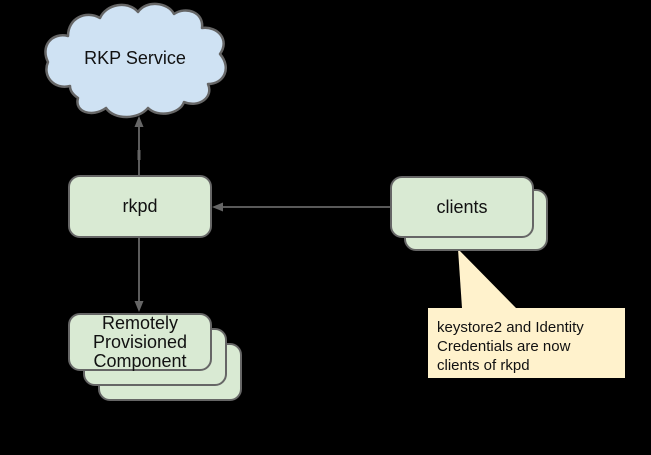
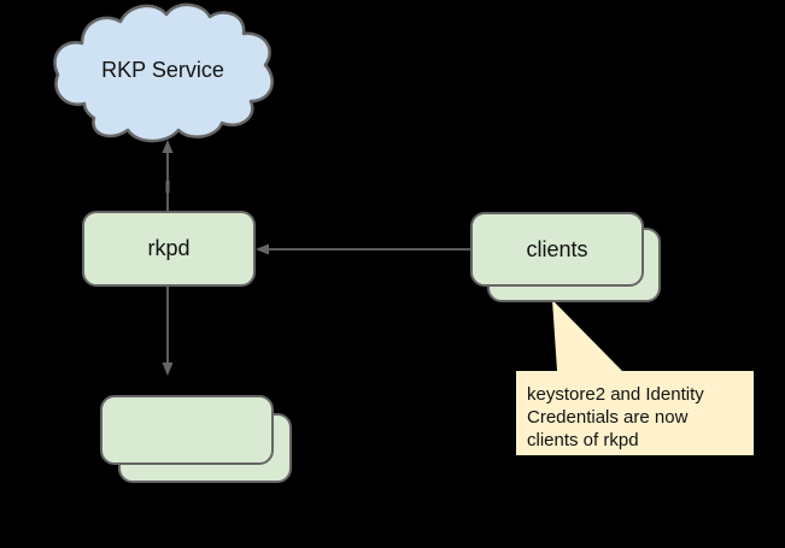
  RKP Service
  rkpd
  clients
- Remotely Provisioned Component
  keystore2 and Identity Credentials are now clients of rkpd
